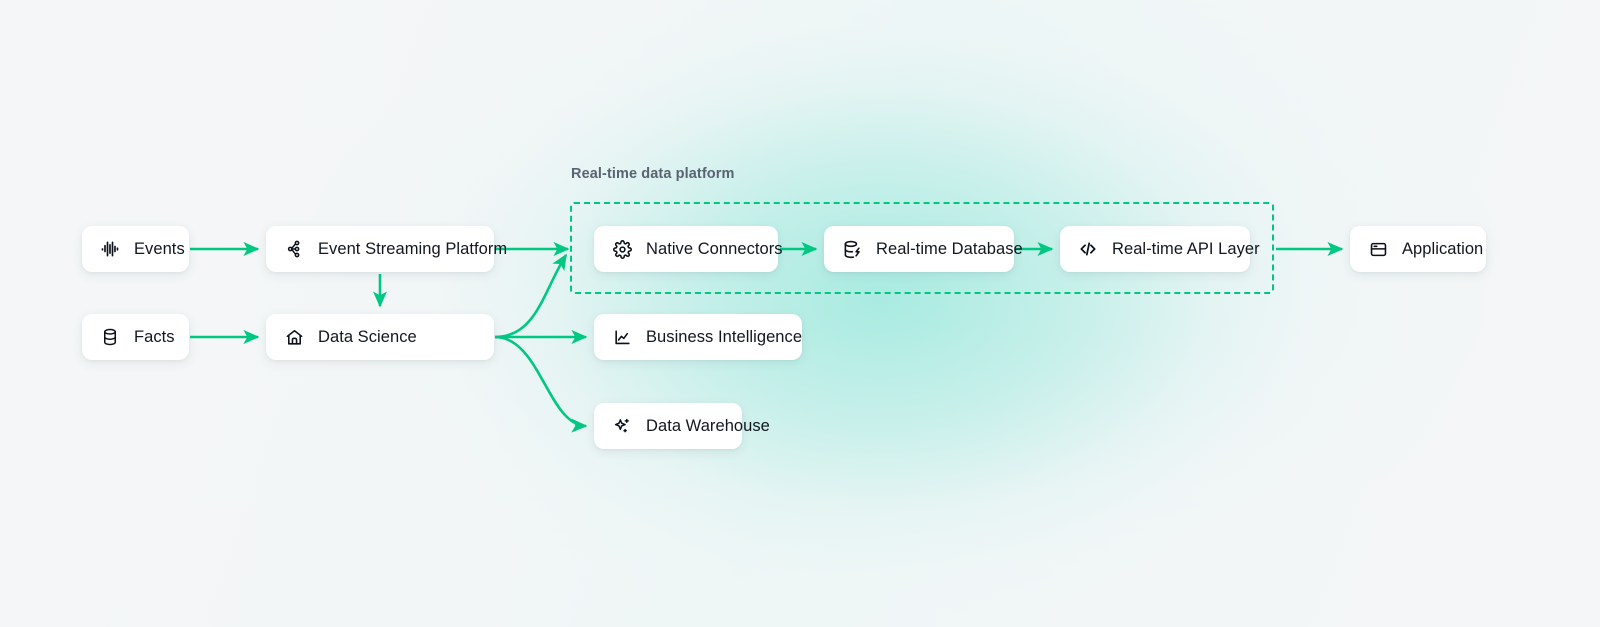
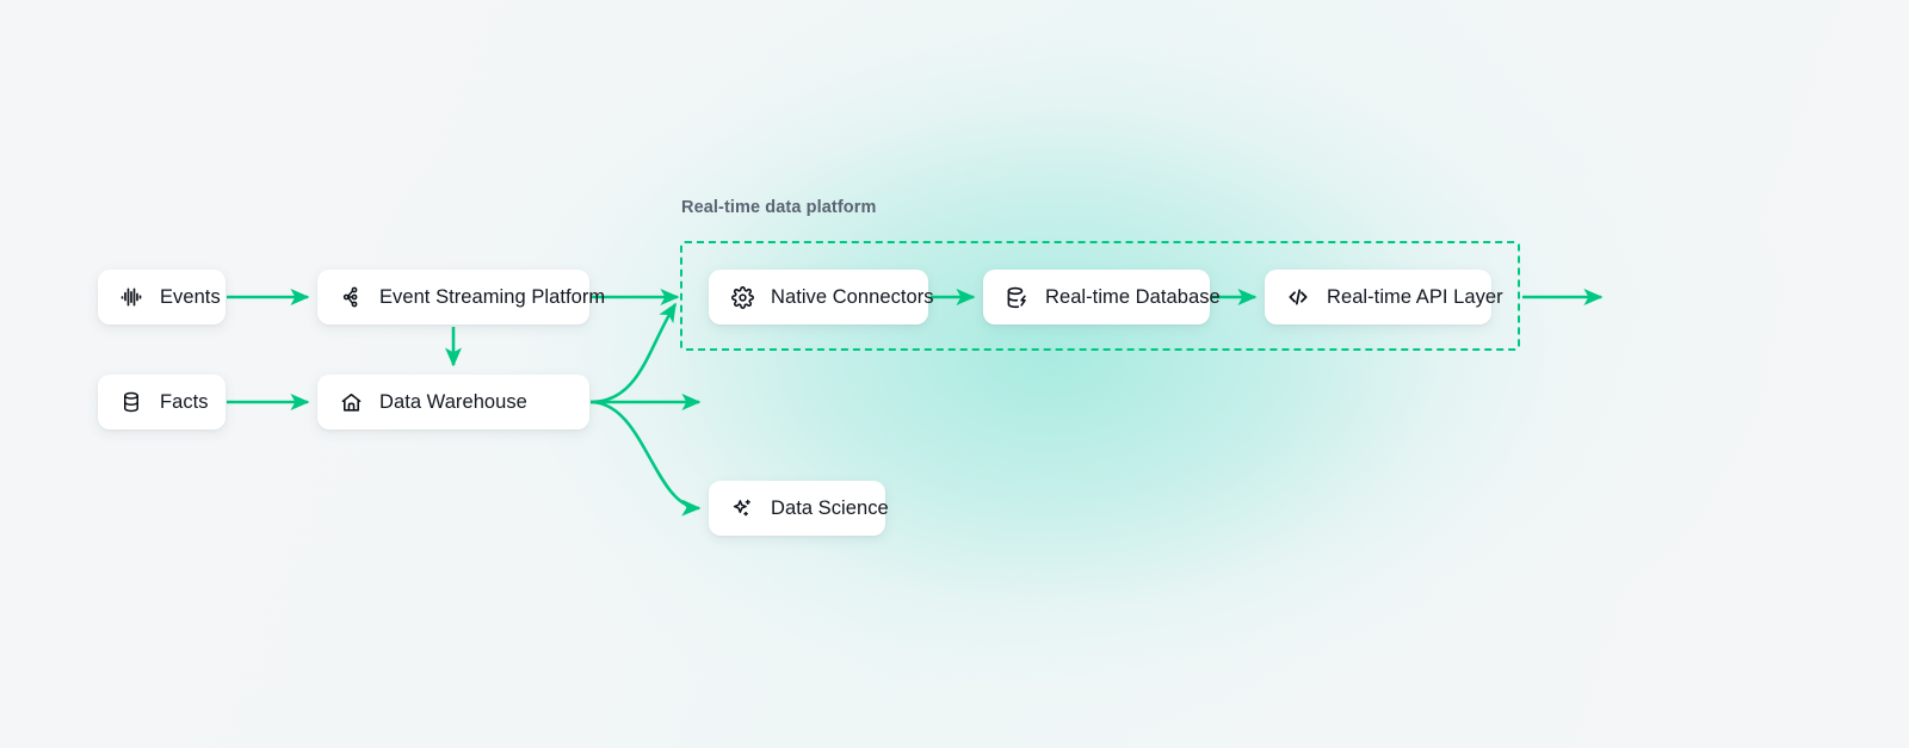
  Real-time data platform
  Events
  Facts
  Event Streaming Platform
- Data Science
+ Data Warehouse
  Native Connectors
  Real-time Database
  Real-time API Layer
- Application
- Business Intelligence
- Data Warehouse
+ Data Science
